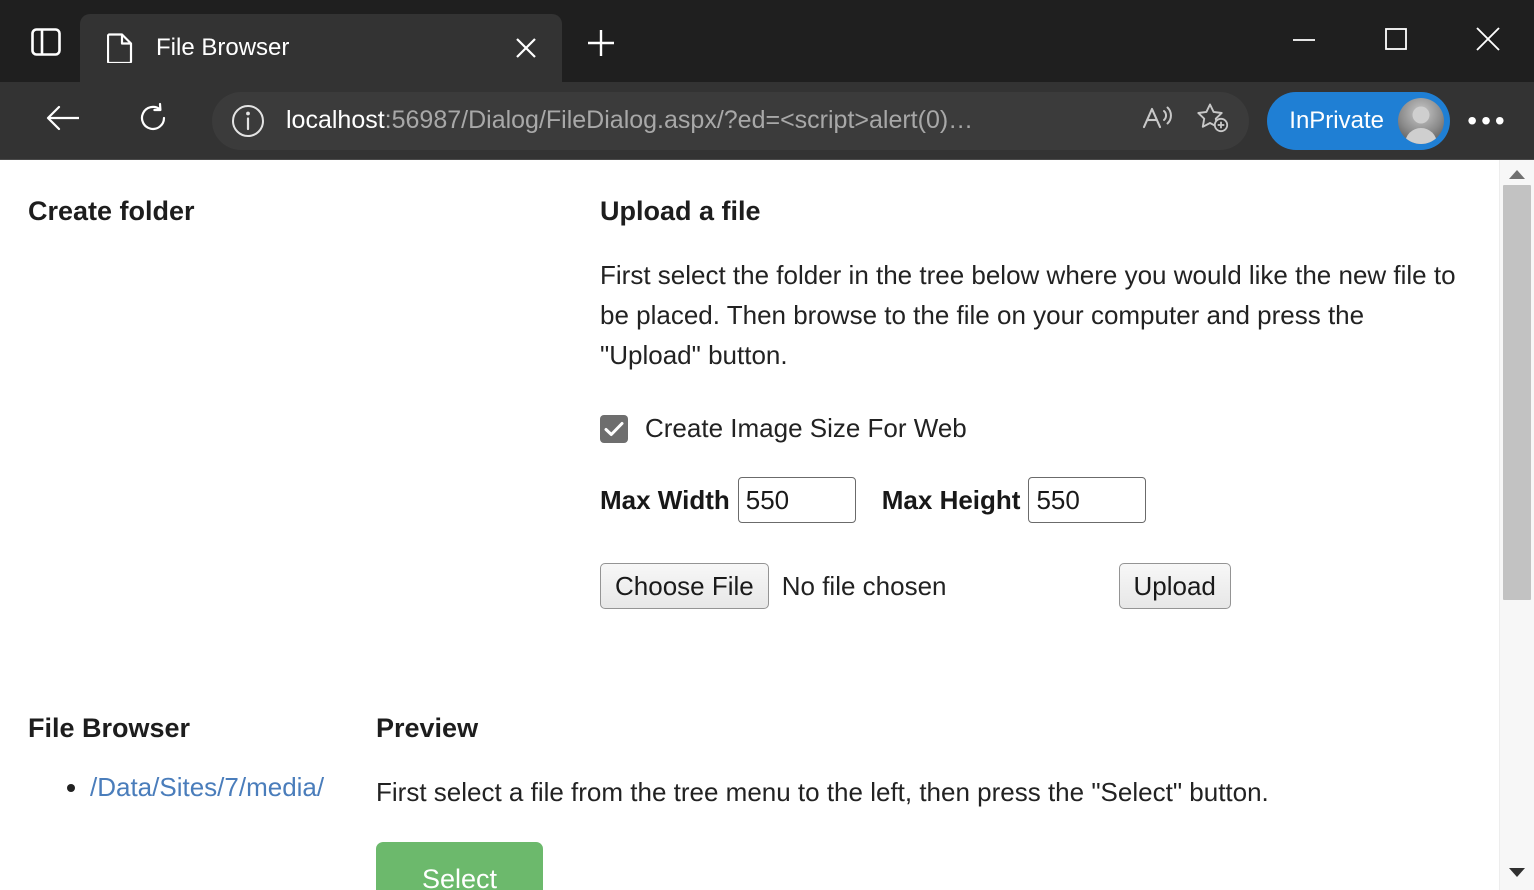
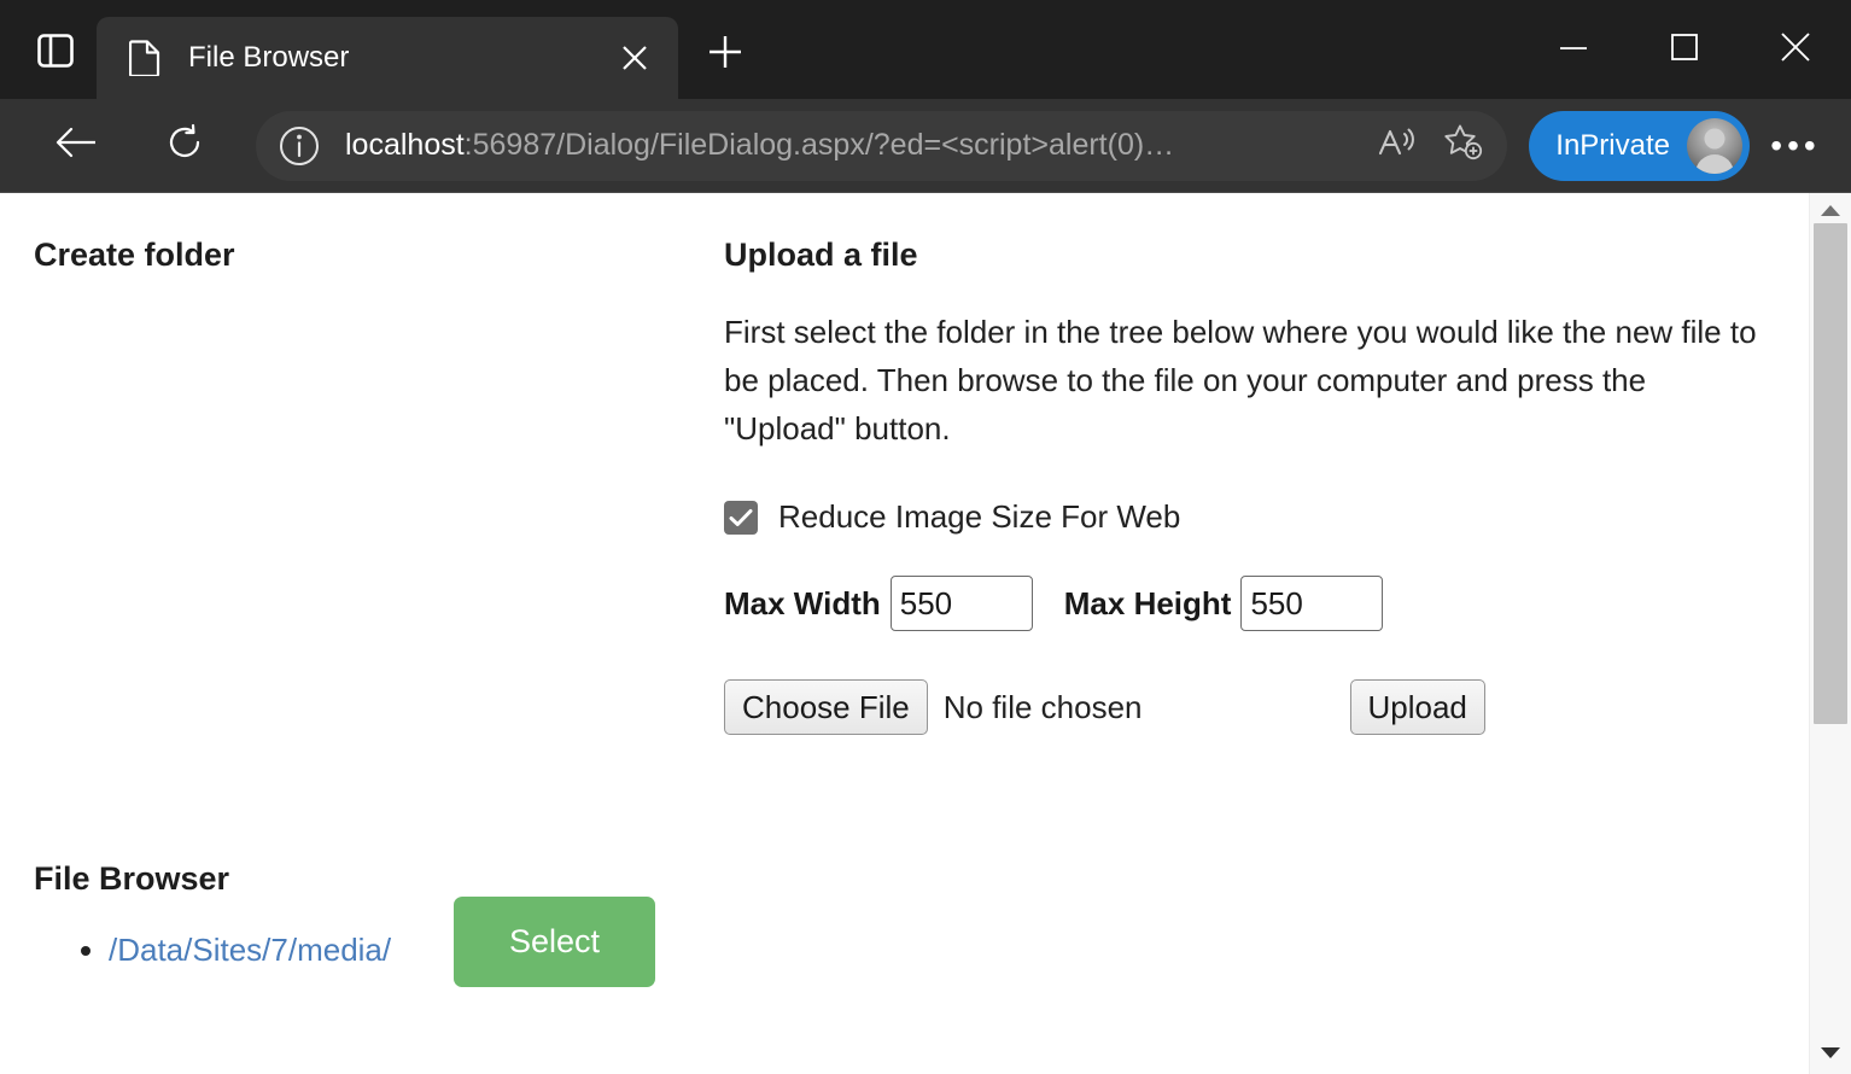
  File Browser
  localhost:56987/Dialog/FileDialog.aspx/?ed=<script>alert(0)…
  InPrivate
  •••
  Create folder
  Upload a file
  First select the folder in the tree below where you would like the new file to be placed. Then browse to the file on your computer and press the "Upload" button.
- Create Image Size For Web
+ Reduce Image Size For Web
  Max Width
  550
  Max Height
  550
  Choose File
  No file chosen
  Upload
  File Browser
  /Data/Sites/7/media/
- Preview
- First select a file from the tree menu to the left, then press the "Select" button.
  Select
